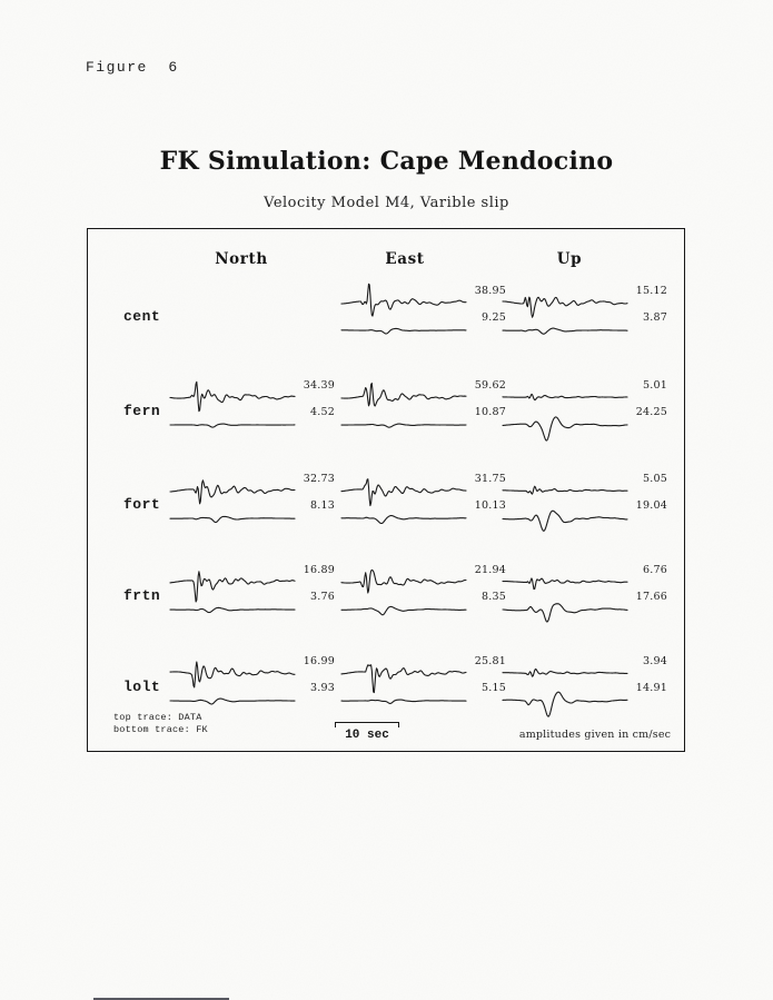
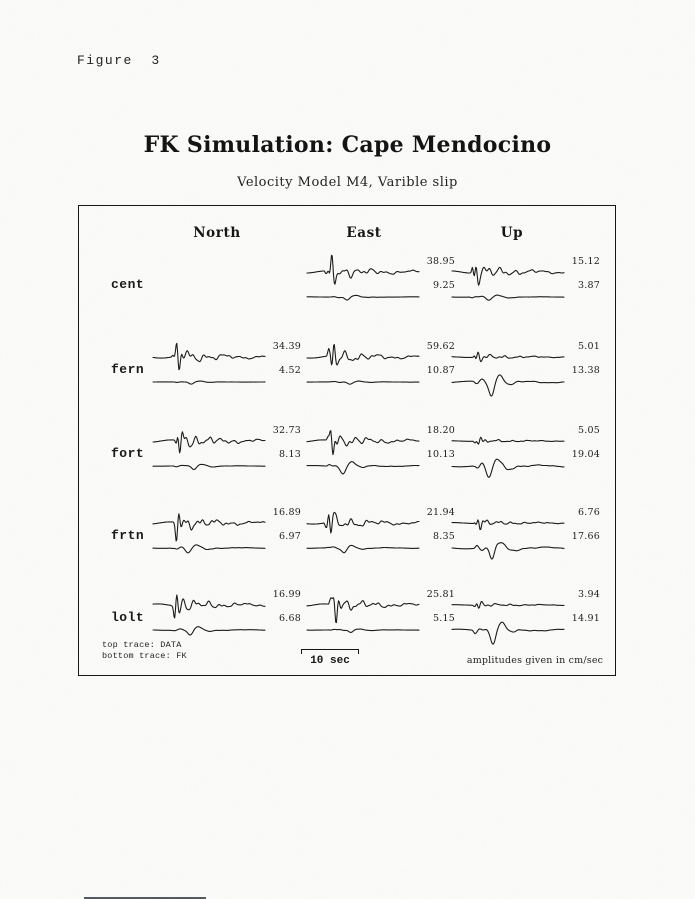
- Figure 6
+ Figure 3
  FK Simulation: Cape Mendocino
  Velocity Model M4, Varible slip
  North
  East
  Up
  cent
  38.95
  9.25
  15.12
  3.87
  fern
  34.39
  4.52
  59.62
  10.87
  5.01
- 24.25
+ 13.38
  fort
  32.73
  8.13
- 31.75
+ 18.20
  10.13
  5.05
  19.04
  frtn
  16.89
- 3.76
+ 6.97
  21.94
  8.35
  6.76
  17.66
  lolt
  16.99
- 3.93
+ 6.68
  25.81
  5.15
  3.94
  14.91
  top trace: DATA
  bottom trace: FK
  10 sec
  amplitudes given in cm/sec
